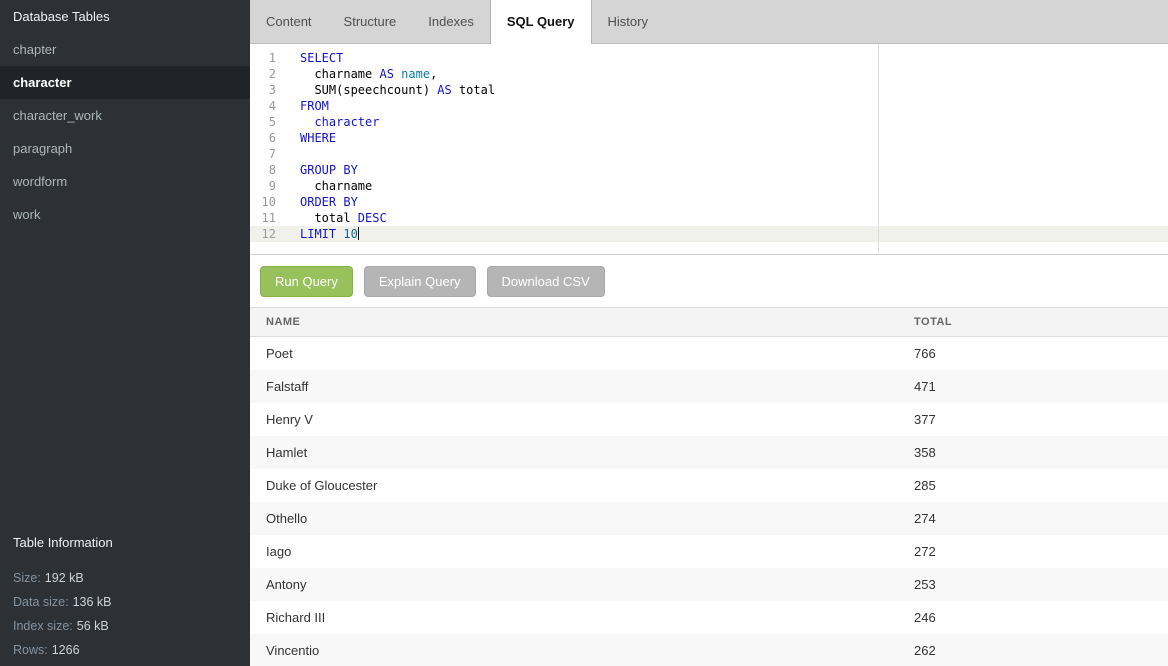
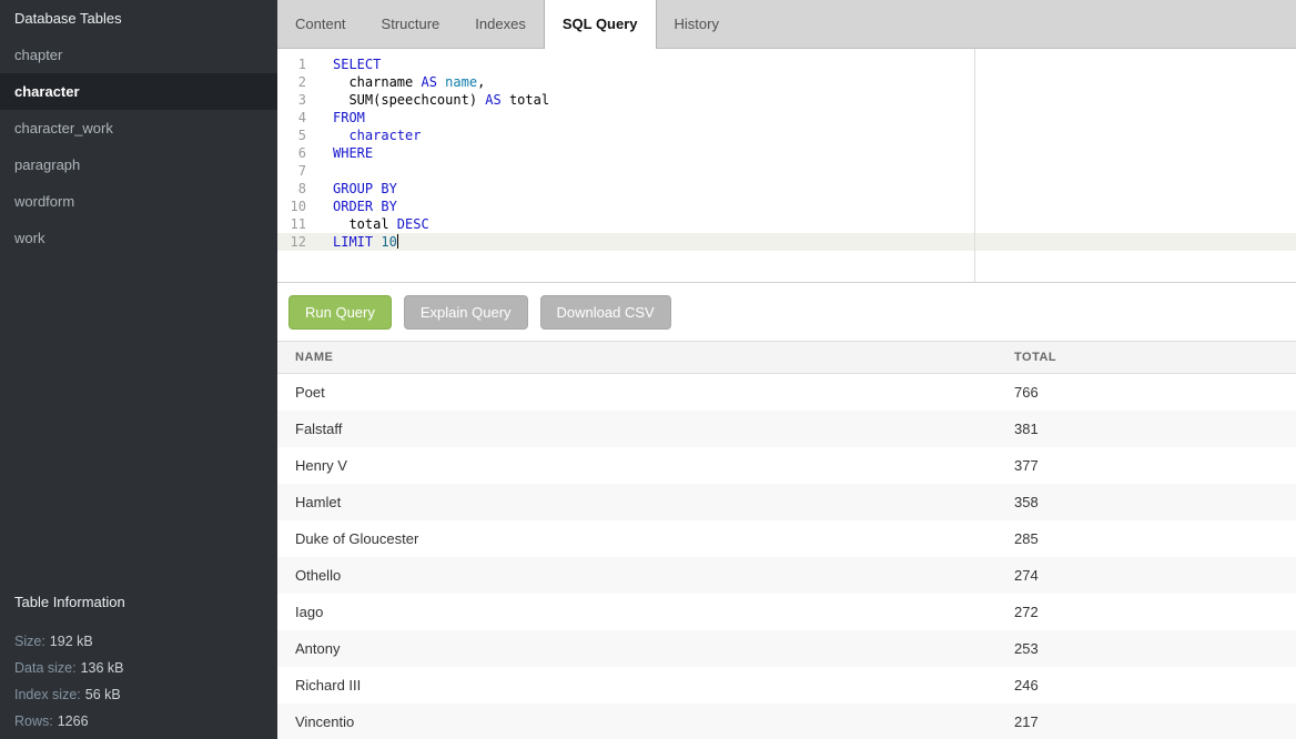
  Database Tables
  chapter
  character
  character_work
  paragraph
  wordform
  work
  Table Information
  Size: 192 kB
  Data size: 136 kB
  Index size: 56 kB
  Rows: 1266
  Content
  Structure
  Indexes
  SQL Query
  History
  1
  SELECT
  2
  charname AS name,
  3
  SUM(speechcount) AS total
  4
  FROM
  5
  character
  6
  WHERE
  7
  8
  GROUP BY
- 9
- charname
  10
  ORDER BY
  11
  total DESC
  12
  LIMIT 10
  Run Query
  Explain Query
  Download CSV
  NAME
  TOTAL
  Poet
  766
  Falstaff
- 471
+ 381
  Henry V
  377
  Hamlet
  358
  Duke of Gloucester
  285
  Othello
  274
  Iago
  272
  Antony
  253
  Richard III
  246
  Vincentio
- 262
+ 217
